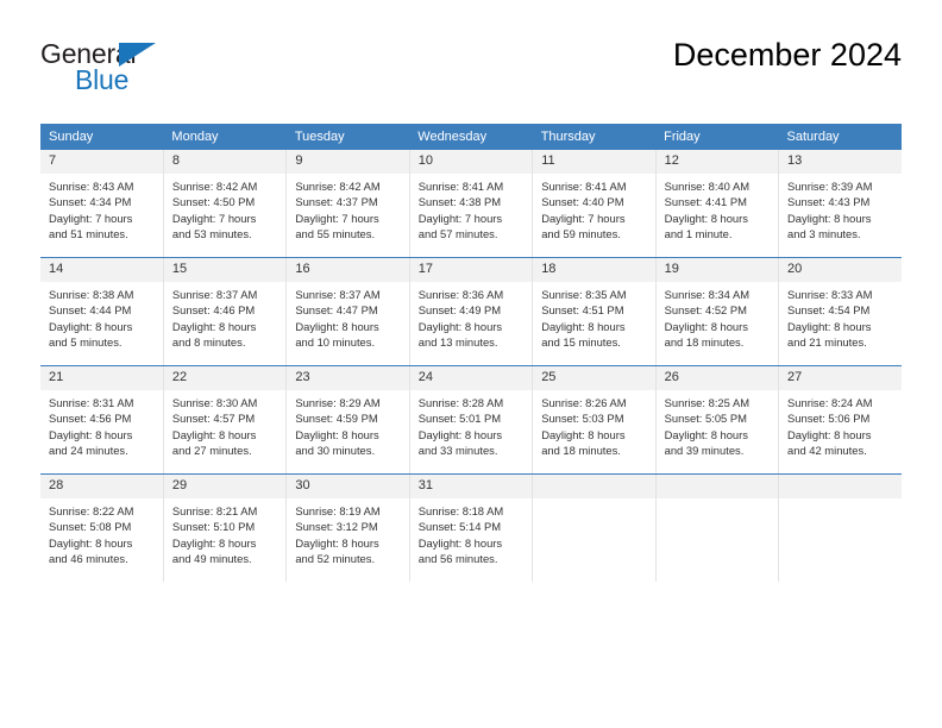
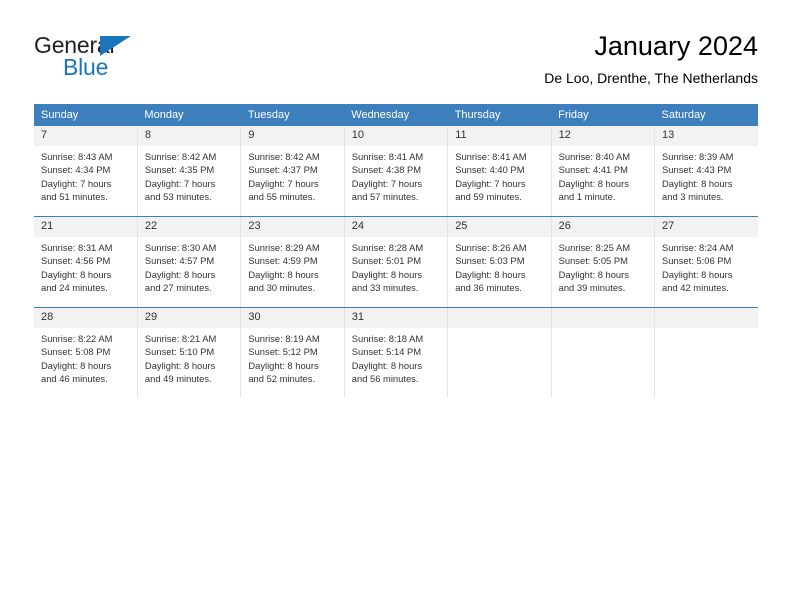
  General
  Blue
- December 2024
+ January 2024
+ De Loo, Drenthe, The Netherlands
  Sunday	Monday	Tuesday	Wednesday	Thursday	Friday	Saturday
- 7 Sunrise: 8:43 AM Sunset: 4:34 PM Daylight: 7 hours and 51 minutes.	8 Sunrise: 8:42 AM Sunset: 4:50 PM Daylight: 7 hours and 53 minutes.	9 Sunrise: 8:42 AM Sunset: 4:37 PM Daylight: 7 hours and 55 minutes.	10 Sunrise: 8:41 AM Sunset: 4:38 PM Daylight: 7 hours and 57 minutes.	11 Sunrise: 8:41 AM Sunset: 4:40 PM Daylight: 7 hours and 59 minutes.	12 Sunrise: 8:40 AM Sunset: 4:41 PM Daylight: 8 hours and 1 minute.	13 Sunrise: 8:39 AM Sunset: 4:43 PM Daylight: 8 hours and 3 minutes.
+ 7 Sunrise: 8:43 AM Sunset: 4:34 PM Daylight: 7 hours and 51 minutes.	8 Sunrise: 8:42 AM Sunset: 4:35 PM Daylight: 7 hours and 53 minutes.	9 Sunrise: 8:42 AM Sunset: 4:37 PM Daylight: 7 hours and 55 minutes.	10 Sunrise: 8:41 AM Sunset: 4:38 PM Daylight: 7 hours and 57 minutes.	11 Sunrise: 8:41 AM Sunset: 4:40 PM Daylight: 7 hours and 59 minutes.	12 Sunrise: 8:40 AM Sunset: 4:41 PM Daylight: 8 hours and 1 minute.	13 Sunrise: 8:39 AM Sunset: 4:43 PM Daylight: 8 hours and 3 minutes.
- 14 Sunrise: 8:38 AM Sunset: 4:44 PM Daylight: 8 hours and 5 minutes.	15 Sunrise: 8:37 AM Sunset: 4:46 PM Daylight: 8 hours and 8 minutes.	16 Sunrise: 8:37 AM Sunset: 4:47 PM Daylight: 8 hours and 10 minutes.	17 Sunrise: 8:36 AM Sunset: 4:49 PM Daylight: 8 hours and 13 minutes.	18 Sunrise: 8:35 AM Sunset: 4:51 PM Daylight: 8 hours and 15 minutes.	19 Sunrise: 8:34 AM Sunset: 4:52 PM Daylight: 8 hours and 18 minutes.	20 Sunrise: 8:33 AM Sunset: 4:54 PM Daylight: 8 hours and 21 minutes.
- 21 Sunrise: 8:31 AM Sunset: 4:56 PM Daylight: 8 hours and 24 minutes.	22 Sunrise: 8:30 AM Sunset: 4:57 PM Daylight: 8 hours and 27 minutes.	23 Sunrise: 8:29 AM Sunset: 4:59 PM Daylight: 8 hours and 30 minutes.	24 Sunrise: 8:28 AM Sunset: 5:01 PM Daylight: 8 hours and 33 minutes.	25 Sunrise: 8:26 AM Sunset: 5:03 PM Daylight: 8 hours and 18 minutes.	26 Sunrise: 8:25 AM Sunset: 5:05 PM Daylight: 8 hours and 39 minutes.	27 Sunrise: 8:24 AM Sunset: 5:06 PM Daylight: 8 hours and 42 minutes.
+ 21 Sunrise: 8:31 AM Sunset: 4:56 PM Daylight: 8 hours and 24 minutes.	22 Sunrise: 8:30 AM Sunset: 4:57 PM Daylight: 8 hours and 27 minutes.	23 Sunrise: 8:29 AM Sunset: 4:59 PM Daylight: 8 hours and 30 minutes.	24 Sunrise: 8:28 AM Sunset: 5:01 PM Daylight: 8 hours and 33 minutes.	25 Sunrise: 8:26 AM Sunset: 5:03 PM Daylight: 8 hours and 36 minutes.	26 Sunrise: 8:25 AM Sunset: 5:05 PM Daylight: 8 hours and 39 minutes.	27 Sunrise: 8:24 AM Sunset: 5:06 PM Daylight: 8 hours and 42 minutes.
- 28 Sunrise: 8:22 AM Sunset: 5:08 PM Daylight: 8 hours and 46 minutes.	29 Sunrise: 8:21 AM Sunset: 5:10 PM Daylight: 8 hours and 49 minutes.	30 Sunrise: 8:19 AM Sunset: 3:12 PM Daylight: 8 hours and 52 minutes.	31 Sunrise: 8:18 AM Sunset: 5:14 PM Daylight: 8 hours and 56 minutes.
+ 28 Sunrise: 8:22 AM Sunset: 5:08 PM Daylight: 8 hours and 46 minutes.	29 Sunrise: 8:21 AM Sunset: 5:10 PM Daylight: 8 hours and 49 minutes.	30 Sunrise: 8:19 AM Sunset: 5:12 PM Daylight: 8 hours and 52 minutes.	31 Sunrise: 8:18 AM Sunset: 5:14 PM Daylight: 8 hours and 56 minutes.
